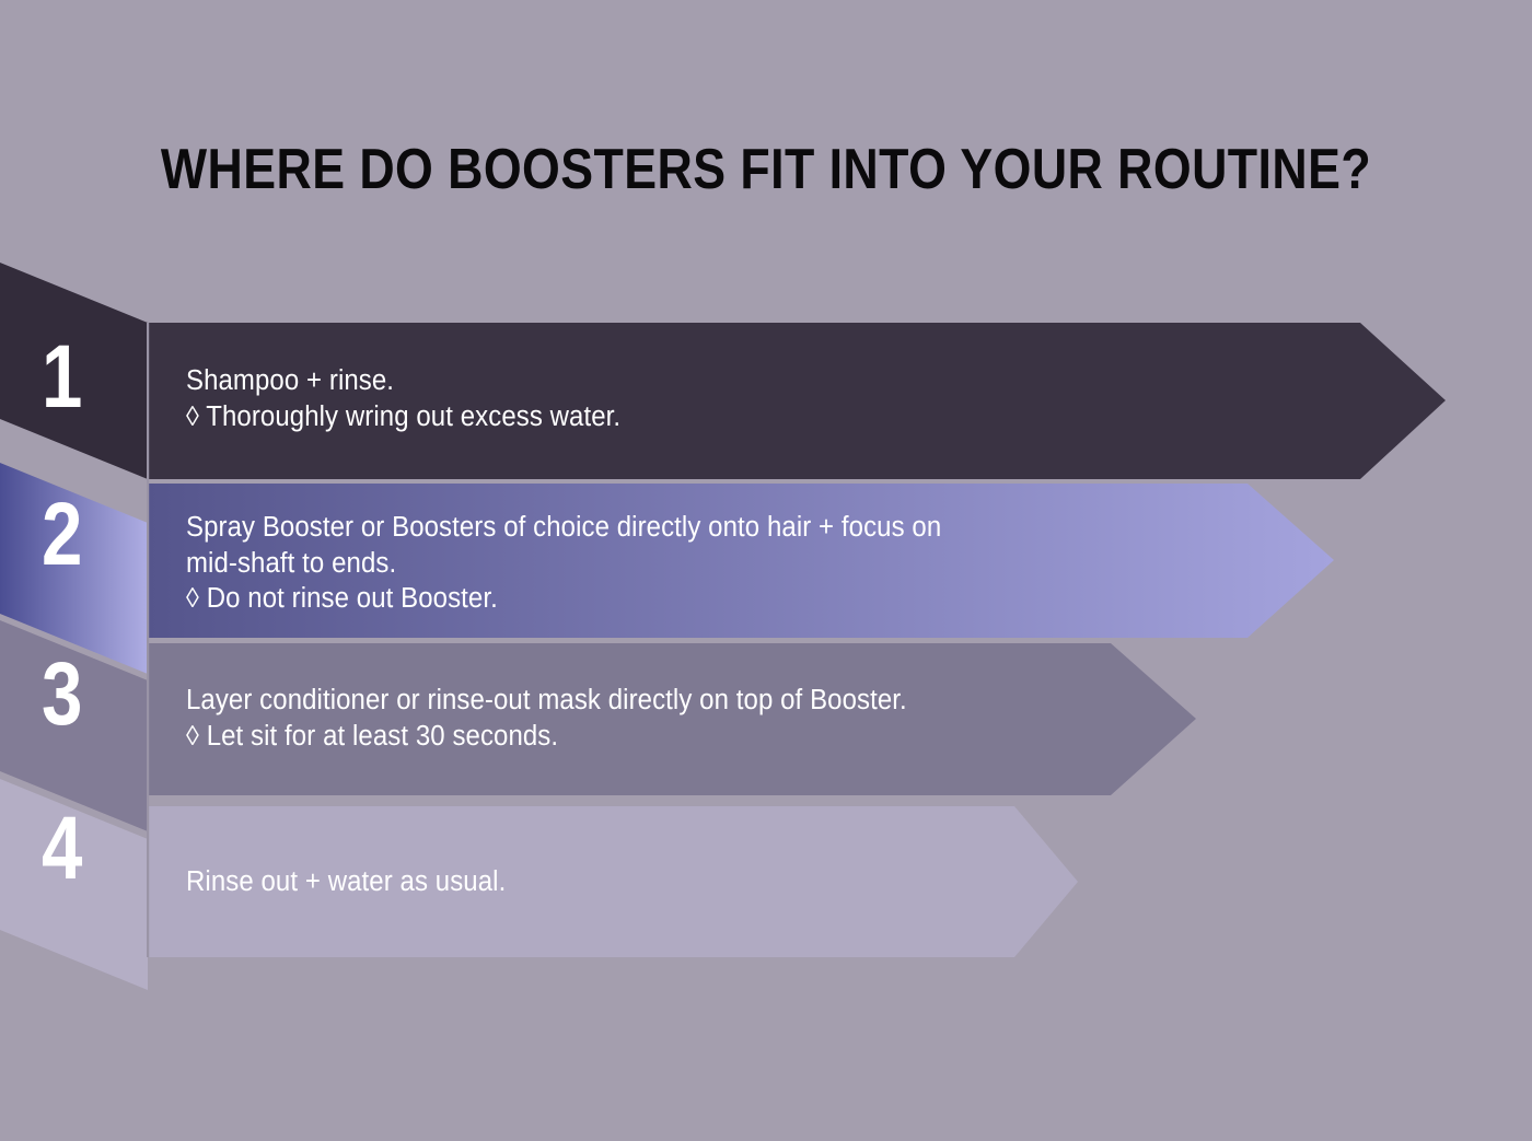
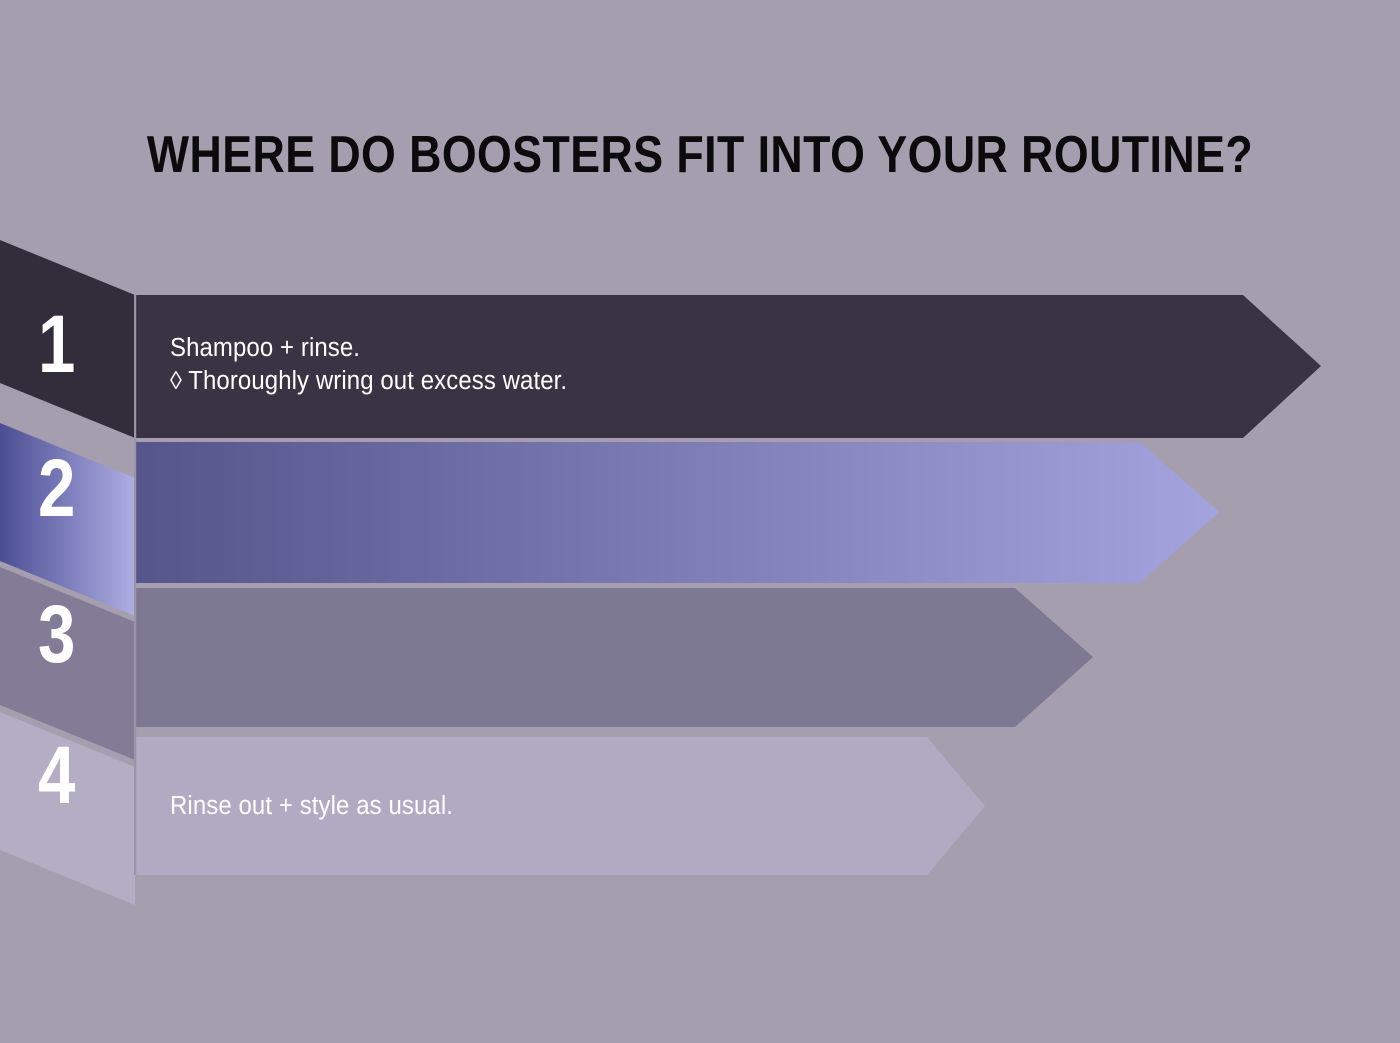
  WHERE DO BOOSTERS FIT INTO YOUR ROUTINE?
  1
  2
  3
  4
  Shampoo + rinse.
  ◊ Thoroughly wring out excess water.
- Spray Booster or Boosters of choice directly onto hair + focus on
- mid-shaft to ends.
- ◊ Do not rinse out Booster.
- Layer conditioner or rinse-out mask directly on top of Booster.
- ◊ Let sit for at least 30 seconds.
- Rinse out + water as usual.
+ Rinse out + style as usual.
